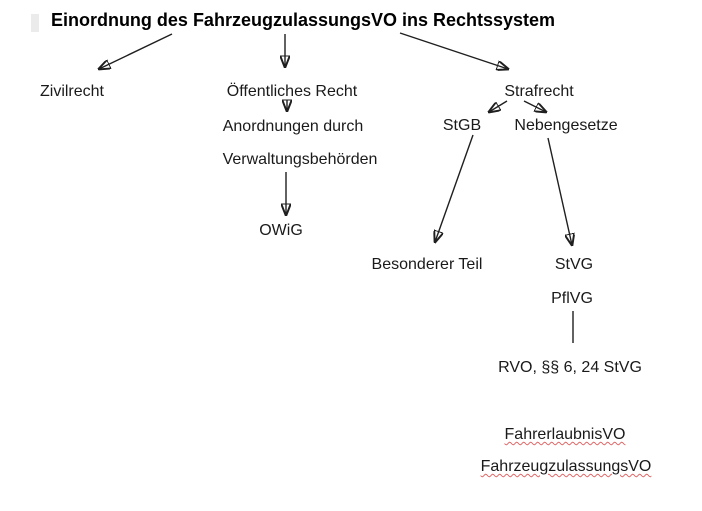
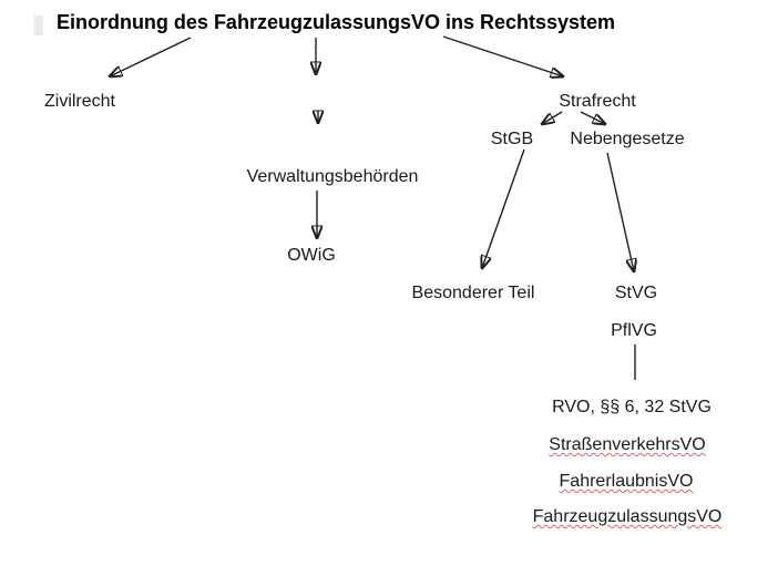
  Einordnung des FahrzeugzulassungsVO ins Rechtssystem
  Zivilrecht
- Öffentliches Recht
  Strafrecht
- Anordnungen durch
  Verwaltungsbehörden
  OWiG
  StGB
  Nebengesetze
  Besonderer Teil
  StVG
  PflVG
- RVO, §§ 6, 24 StVG
+ RVO, §§ 6, 32 StVG
+ StraßenverkehrsVO
  FahrerlaubnisVO
  FahrzeugzulassungsVO
